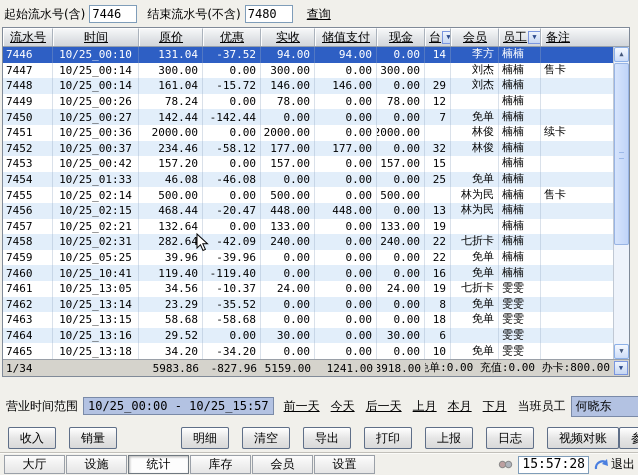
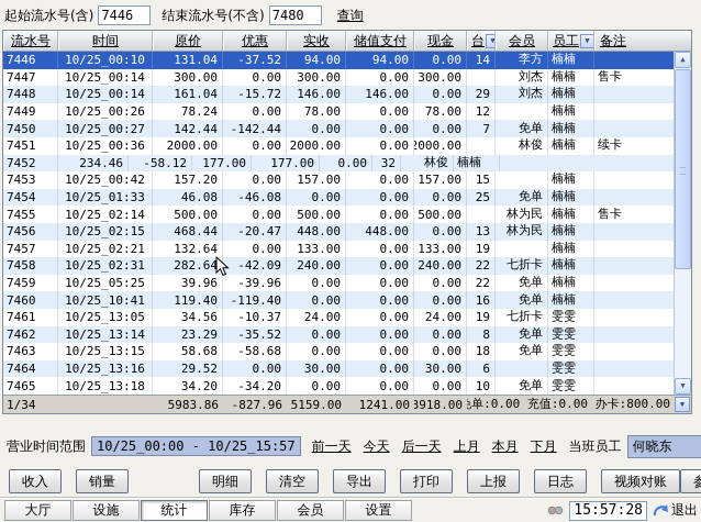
  起始流水号(含)
  7446
  结束流水号(不含)
  7480
  查询
  流水号
  时间
  原价
  优惠
  实收
  储值支付
  现金
  台
  ▼
  会员
  员工
  ▼
  备注
  7446
  10/25_00:10
  131.04
  -37.52
  94.00
  94.00
  0.00
  14
  李方
  楠楠
  7447
  10/25_00:14
  300.00
  0.00
  300.00
  0.00
  300.00
  刘杰
  楠楠
  售卡
  7448
  10/25_00:14
  161.04
  -15.72
  146.00
  146.00
  0.00
  29
  刘杰
  楠楠
  7449
  10/25_00:26
  78.24
  0.00
  78.00
  0.00
  78.00
  12
  楠楠
  7450
  10/25_00:27
  142.44
  -142.44
  0.00
  0.00
  0.00
  7
  免单
  楠楠
  7451
  10/25_00:36
  2000.00
  0.00
  2000.00
  0.00
  2000.00
  林俊
  楠楠
  续卡
  7452
- 10/25_00:37
  234.46
  -58.12
  177.00
  177.00
  0.00
  32
  林俊
  楠楠
  7453
  10/25_00:42
  157.20
  0.00
  157.00
  0.00
  157.00
  15
  楠楠
  7454
  10/25_01:33
  46.08
  -46.08
  0.00
  0.00
  0.00
  25
  免单
  楠楠
  7455
  10/25_02:14
  500.00
  0.00
  500.00
  0.00
  500.00
  林为民
  楠楠
  售卡
  7456
  10/25_02:15
  468.44
  -20.47
  448.00
  448.00
  0.00
  13
  林为民
  楠楠
  7457
  10/25_02:21
  132.64
  0.00
  133.00
  0.00
  133.00
  19
  楠楠
  7458
  10/25_02:31
  282.64
  -42.09
  240.00
  0.00
  240.00
  22
  七折卡
  楠楠
  7459
  10/25_05:25
  39.96
  -39.96
  0.00
  0.00
  0.00
  22
  免单
  楠楠
  7460
  10/25_10:41
  119.40
  -119.40
  0.00
  0.00
  0.00
  16
  免单
  楠楠
  7461
  10/25_13:05
  34.56
  -10.37
  24.00
  0.00
  24.00
  19
  七折卡
  雯雯
  7462
  10/25_13:14
  23.29
  -35.52
  0.00
  0.00
  0.00
  8
  免单
  雯雯
  7463
  10/25_13:15
  58.68
  -58.68
  0.00
  0.00
  0.00
  18
  免单
  雯雯
  7464
  10/25_13:16
  29.52
  0.00
  30.00
  0.00
  30.00
  6
  雯雯
  7465
  10/25_13:18
  34.20
  -34.20
  0.00
  0.00
  0.00
  10
  免单
  雯雯
  ▲
  ▼
  1/34
  5983.86
  -827.96
  5159.00
  1241.00
  3918.00
  单:0.00 充值:0.00 办卡:800.00
  ▼
  营业时间范围
  10/25_00:00 - 10/25_15:57
  前一天
  今天
  后一天
  上月
  本月
  下月
  当班员工
  何晓东
  收入
  销量
  明细
  清空
  导出
  打印
  上报
  日志
  视频对账
  大厅
  设施
  统计
  库存
  会员
  设置
  15:57:28
  退出
